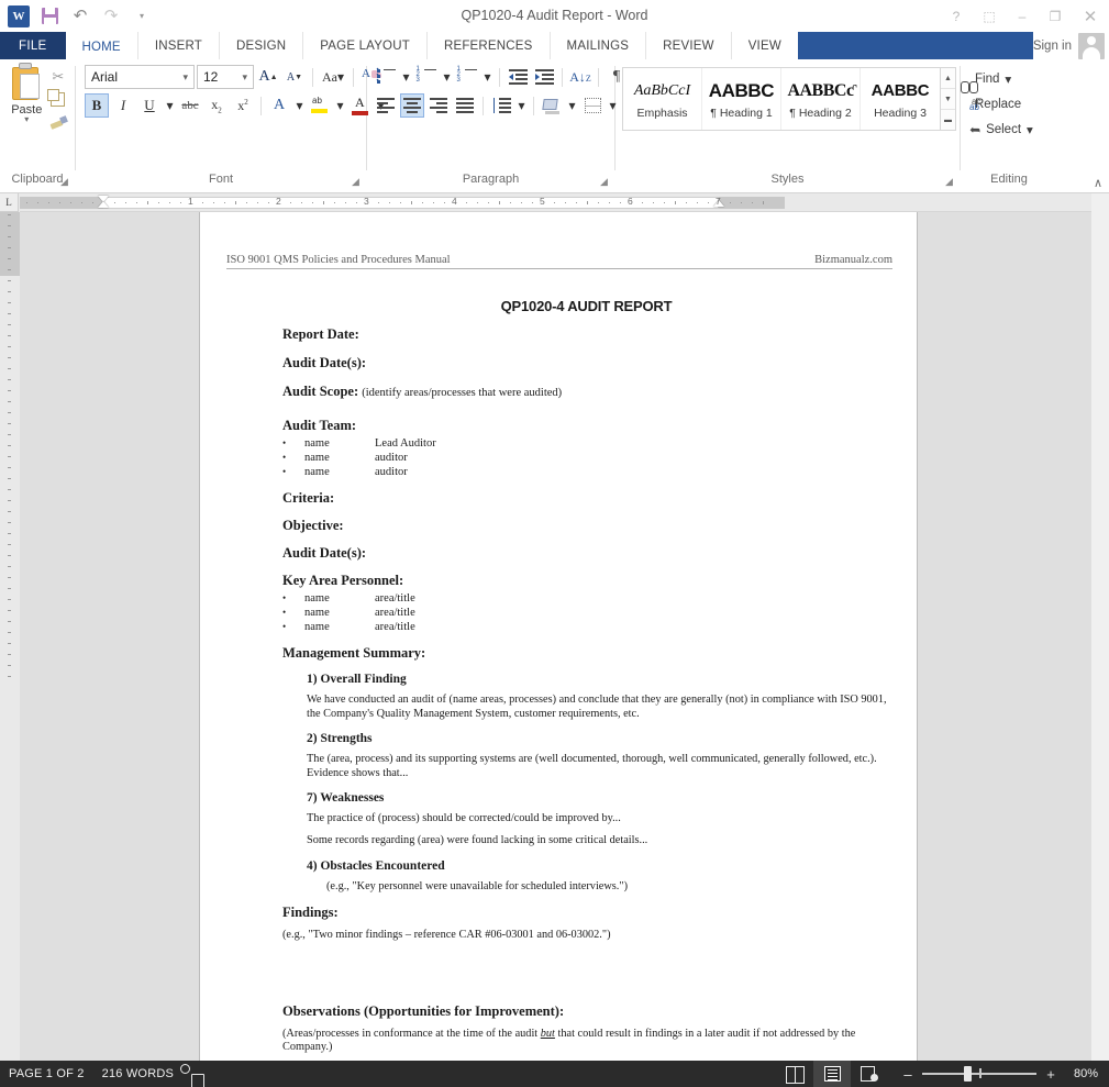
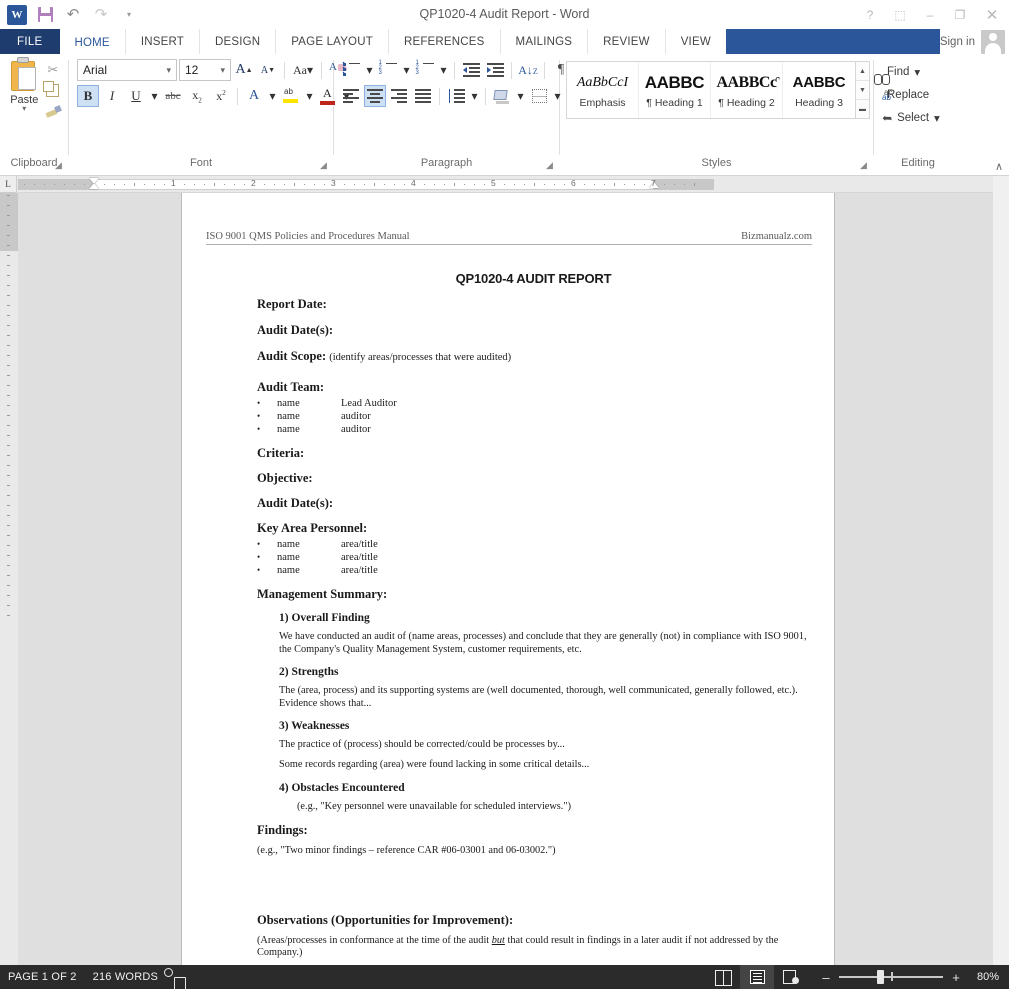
  W
  ↶
  ↷
  ▾
  QP1020-4 Audit Report - Word
  ?
  ⬚
  –
  ❐
  ✕
  FILE
  HOME
  INSERT
  DESIGN
  PAGE LAYOUT
  REFERENCES
  MAILINGS
  REVIEW
  VIEW
  Sign in
  Paste
  ▾
  ✂
  Clipboard
  ◢
  Arial
  ▾
  12
  ▾
  A
  A
  Aa
  ▾
  B
  I
  U
  ▾
  abc
  x2
  x2
  A
  ▾
  ▾
  ▾
  Font
  ◢
  ▾
  ▾
  ▾
  A↓Z
  ¶
  ▾
  ▾
  ▾
  Paragraph
  ◢
  AaBbCcI
  Emphasis
  AABBC
  ¶ Heading 1
  AABBCƈ
  ¶ Heading 2
  AABBC
  Heading 3
  Styles
  ◢
  Find
  ▾
  Replace
  Select
  ▾
  Editing
  ∧
  L
  1
  2
  3
  4
  5
  6
  7
  ISO 9001 QMS Policies and Procedures Manual
  Bizmanualz.com
  QP1020-4 AUDIT REPORT
  Report Date:
  Audit Date(s):
  Audit Scope: (identify areas/processes that were audited)
  Audit Team:
  •
  name
  Lead Auditor
  •
  name
  auditor
  •
  name
  auditor
  Criteria:
  Objective:
  Audit Date(s):
  Key Area Personnel:
  •
  name
  area/title
  •
  name
  area/title
  •
  name
  area/title
  Management Summary:
  1) Overall Finding
  We have conducted an audit of (name areas, processes) and conclude that they are generally (not) in compliance with ISO 9001, the Company's Quality Management System, customer requirements, etc.
  2) Strengths
  The (area, process) and its supporting systems are (well documented, thorough, well communicated, generally followed, etc.). Evidence shows that...
- 7) Weaknesses
+ 3) Weaknesses
- The practice of (process) should be corrected/could be improved by...
+ The practice of (process) should be corrected/could be processes by...
  Some records regarding (area) were found lacking in some critical details...
  4) Obstacles Encountered
  (e.g., "Key personnel were unavailable for scheduled interviews.")
  Findings:
  (e.g., "Two minor findings – reference CAR #06-03001 and 06-03002.")
  Observations (Opportunities for Improvement):
  (Areas/processes in conformance at the time of the audit but that could result in findings in a later audit if not addressed by the Company.)
  PAGE 1 OF 2
  216 WORDS
  –
  +
  80%
